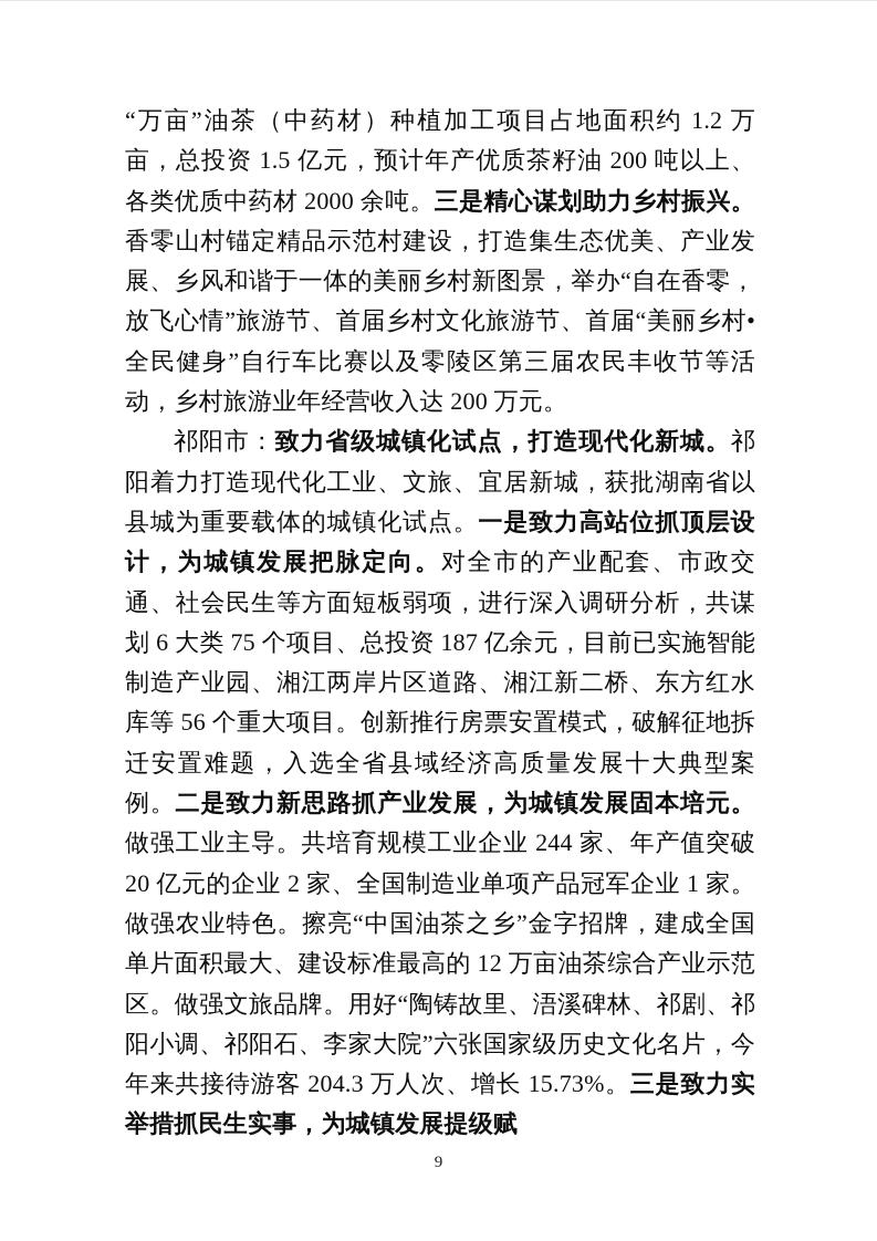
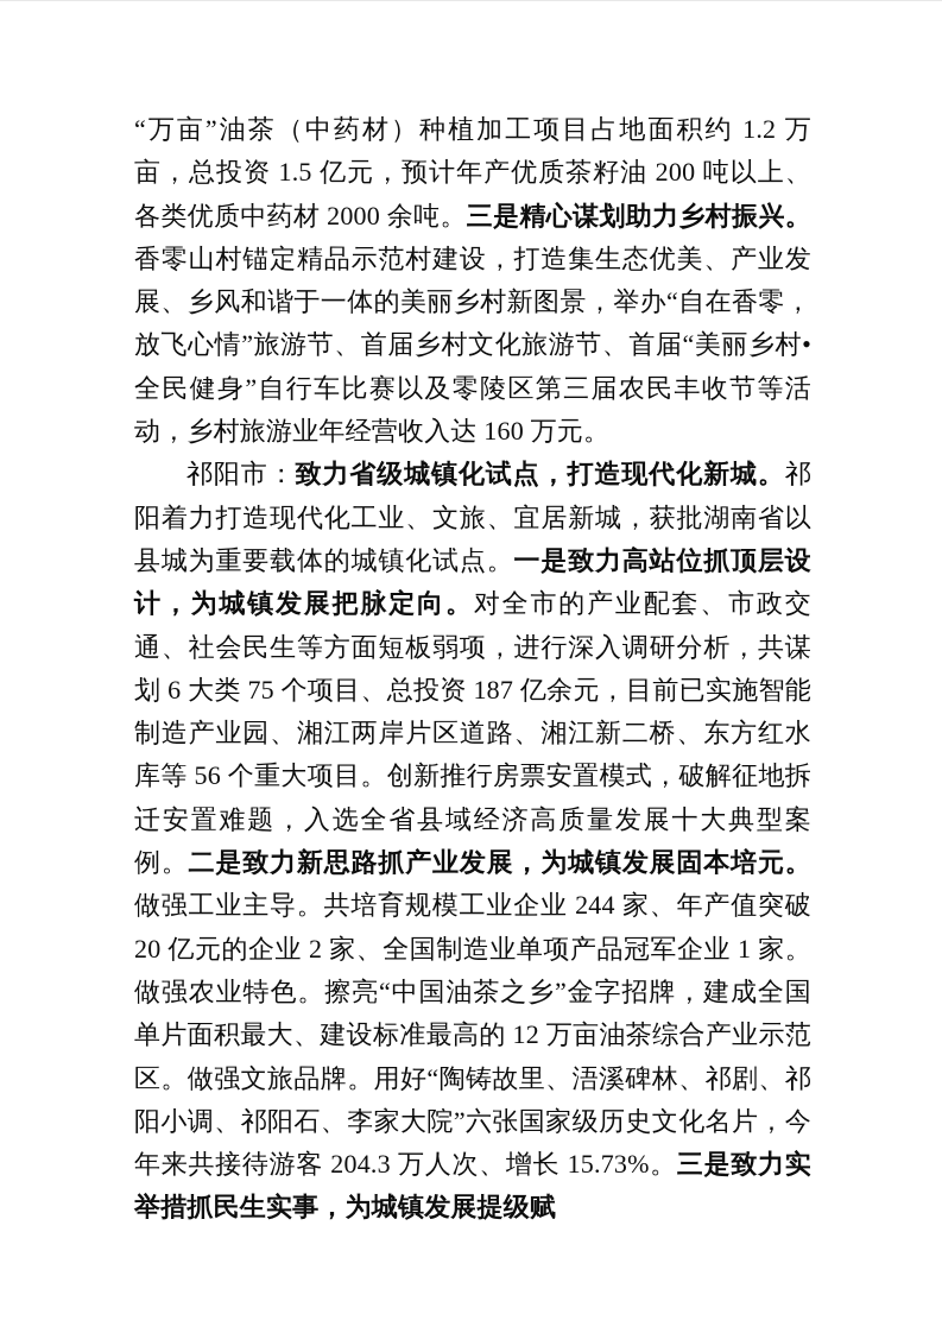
- “万亩”油茶（中药材）种植加工项目占地面积约 1.2 万亩，总投资 1.5 亿元，预计年产优质茶籽油 200 吨以上、各类优质中药材 2000 余吨。三是精心谋划助力乡村振兴。香零山村锚定精品示范村建设，打造集生态优美、产业发展、乡风和谐于一体的美丽乡村新图景，举办“自在香零，放飞心情”旅游节、首届乡村文化旅游节、首届“美丽乡村•全民健身”自行车比赛以及零陵区第三届农民丰收节等活动，乡村旅游业年经营收入达 200 万元。
+ “万亩”油茶（中药材）种植加工项目占地面积约 1.2 万亩，总投资 1.5 亿元，预计年产优质茶籽油 200 吨以上、各类优质中药材 2000 余吨。三是精心谋划助力乡村振兴。香零山村锚定精品示范村建设，打造集生态优美、产业发展、乡风和谐于一体的美丽乡村新图景，举办“自在香零，放飞心情”旅游节、首届乡村文化旅游节、首届“美丽乡村•全民健身”自行车比赛以及零陵区第三届农民丰收节等活动，乡村旅游业年经营收入达 160 万元。
  祁阳市：致力省级城镇化试点，打造现代化新城。祁阳着力打造现代化工业、文旅、宜居新城，获批湖南省以县城为重要载体的城镇化试点。一是致力高站位抓顶层设计，为城镇发展把脉定向。对全市的产业配套、市政交通、社会民生等方面短板弱项，进行深入调研分析，共谋划 6 大类 75 个项目、总投资 187 亿余元，目前已实施智能制造产业园、湘江两岸片区道路、湘江新二桥、东方红水库等 56 个重大项目。创新推行房票安置模式，破解征地拆迁安置难题，入选全省县域经济高质量发展十大典型案例。二是致力新思路抓产业发展，为城镇发展固本培元。做强工业主导。共培育规模工业企业 244 家、年产值突破 20 亿元的企业 2 家、全国制造业单项产品冠军企业 1 家。做强农业特色。擦亮“中国油茶之乡”金字招牌，建成全国单片面积最大、建设标准最高的 12 万亩油茶综合产业示范区。做强文旅品牌。用好“陶铸故里、浯溪碑林、祁剧、祁阳小调、祁阳石、李家大院”六张国家级历史文化名片，今年来共接待游客 204.3 万人次、增长 15.73%。三是致力实举措抓民生实事，为城镇发展提级赋
- 9
